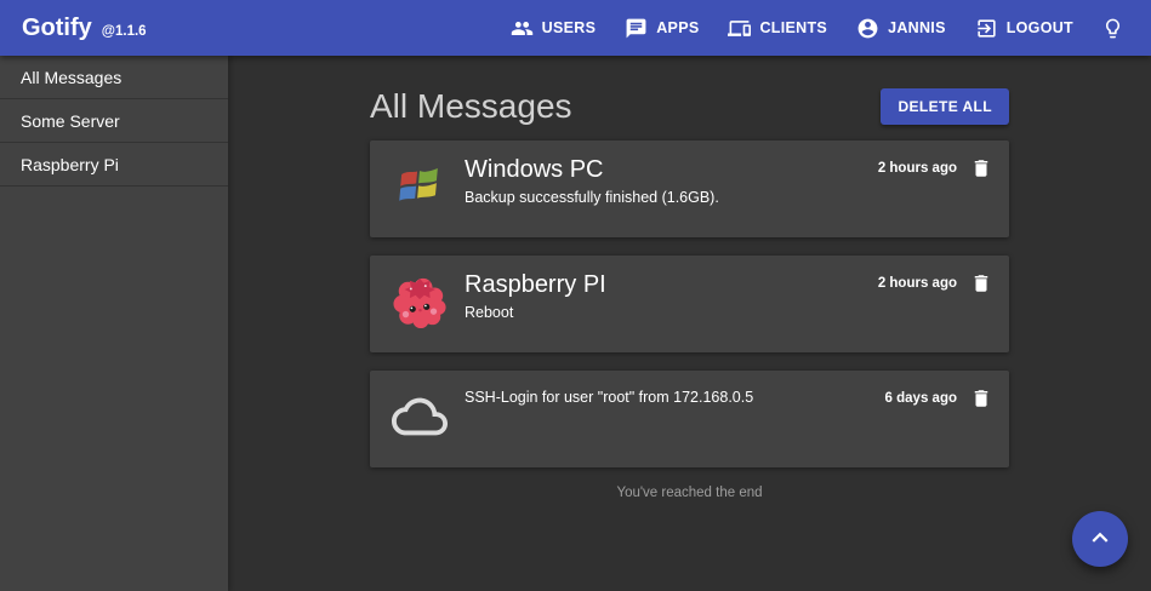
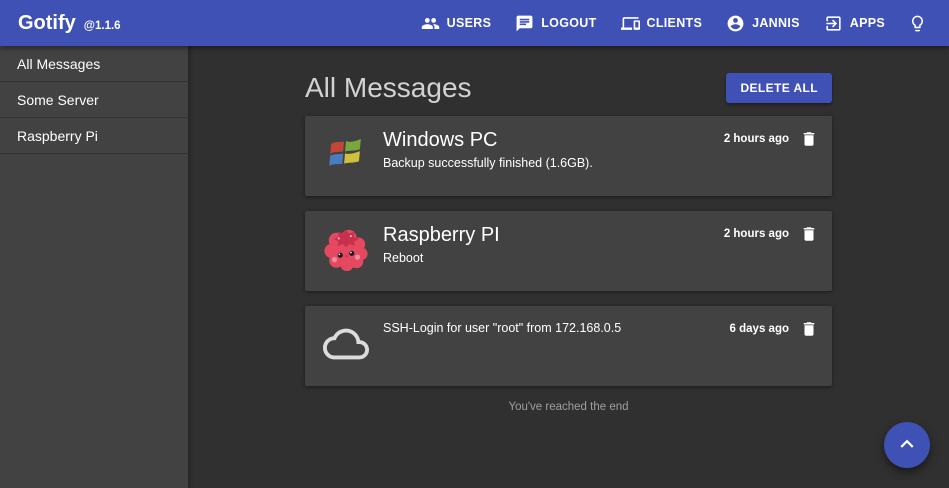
  Gotify
  @1.1.6
  USERS
- APPS
+ LOGOUT
  CLIENTS
  JANNIS
- LOGOUT
+ APPS
  All Messages
  Some Server
  Raspberry Pi
  All Messages
  DELETE ALL
  Windows PC
  Backup successfully finished (1.6GB).
  2 hours ago
  Raspberry PI
  Reboot
  2 hours ago
  SSH-Login for user "root" from 172.168.0.5
  6 days ago
  You've reached the end
